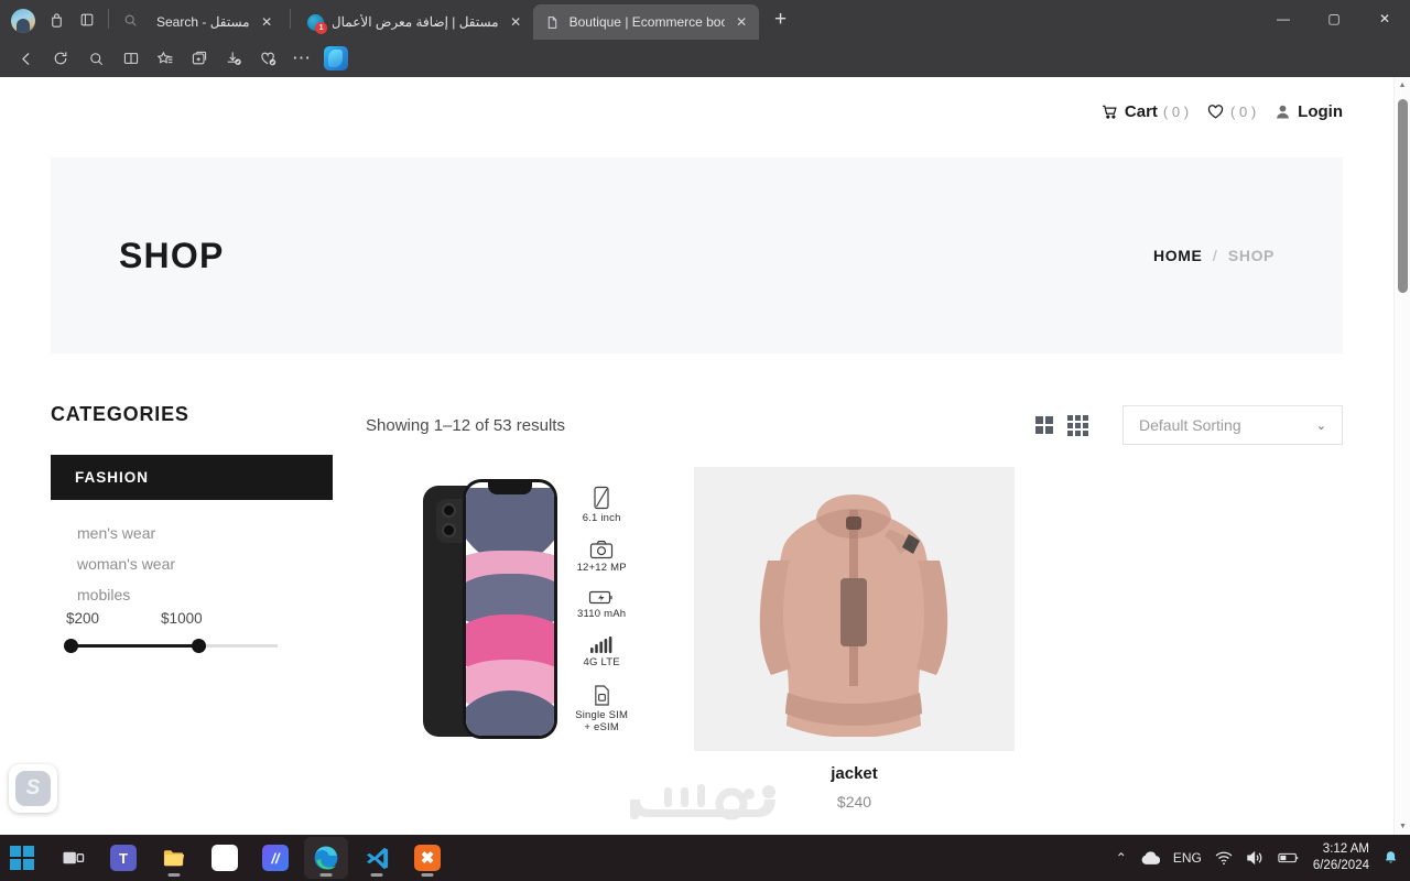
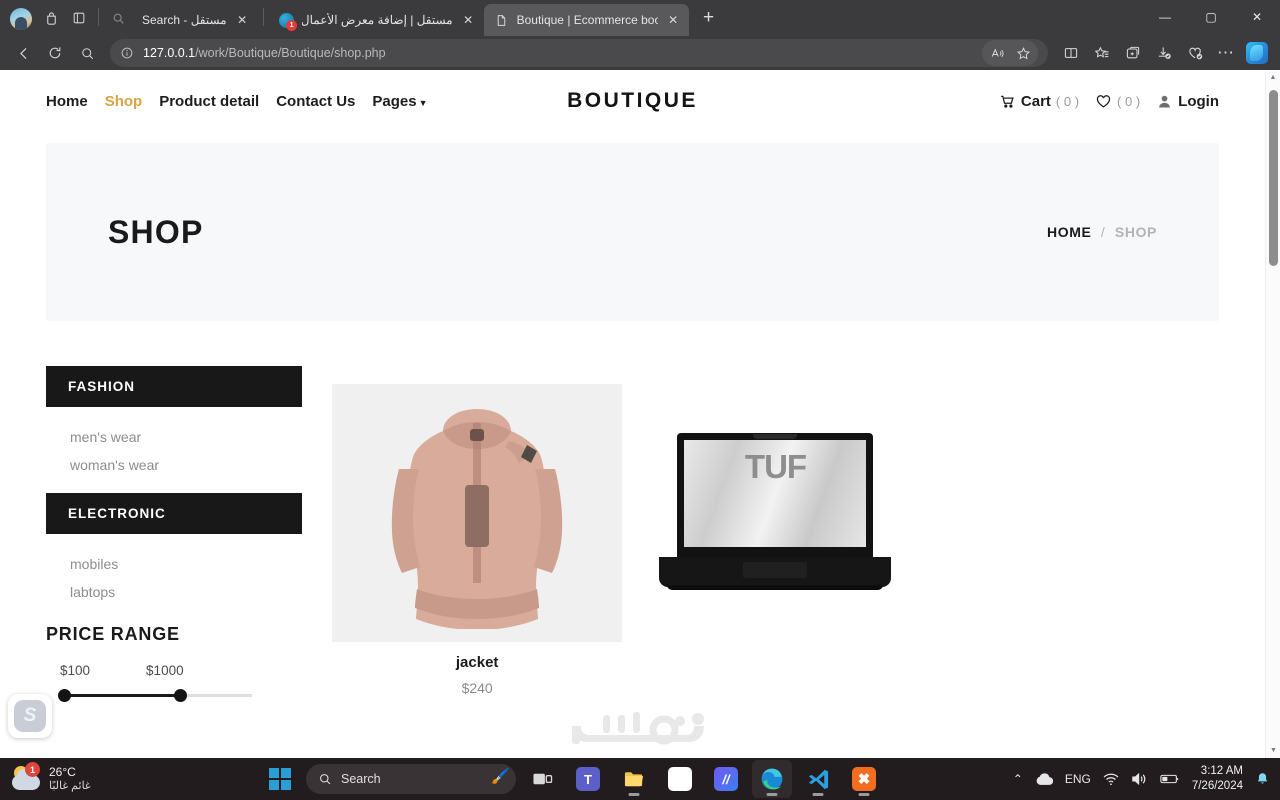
  مستقل - Search
  ✕
  مستقل | إضافة معرض الأعمال
  ✕
  Boutique | Ecommerce bo
  ✕
  +
  —
  ▢
  ✕
+ 127.0.0.1/work/Boutique/Boutique/shop.php
  ⋯
+ Home
+ Shop
+ Product detail
+ Contact Us
+ Pages ▼
+ BOUTIQUE
  Cart
  ( 0 )
  ( 0 )
  Login
  SHOP
  HOME / SHOP
- CATEGORIES
  FASHION
  men's wear
  woman's wear
+ ELECTRONIC
  mobiles
+ labtops
+ PRICE RANGE
- $200
+ $100
  $1000
- Showing 1–12 of 53 results
- Default Sorting
- ⌄
- 6.1 inch
- 12+12 MP
- 3110 mAh
- 4G LTE
- Single SIM
- + eSIM
  jacket
  $240
+ TUF
  S
+ 1
+ 26°C
+ غائم غالبًا
+ Search
+ 🖌️
  T
  //
  ✖
  ⌃
  ENG
  3:12 AM
- 6/26/2024
+ 7/26/2024
